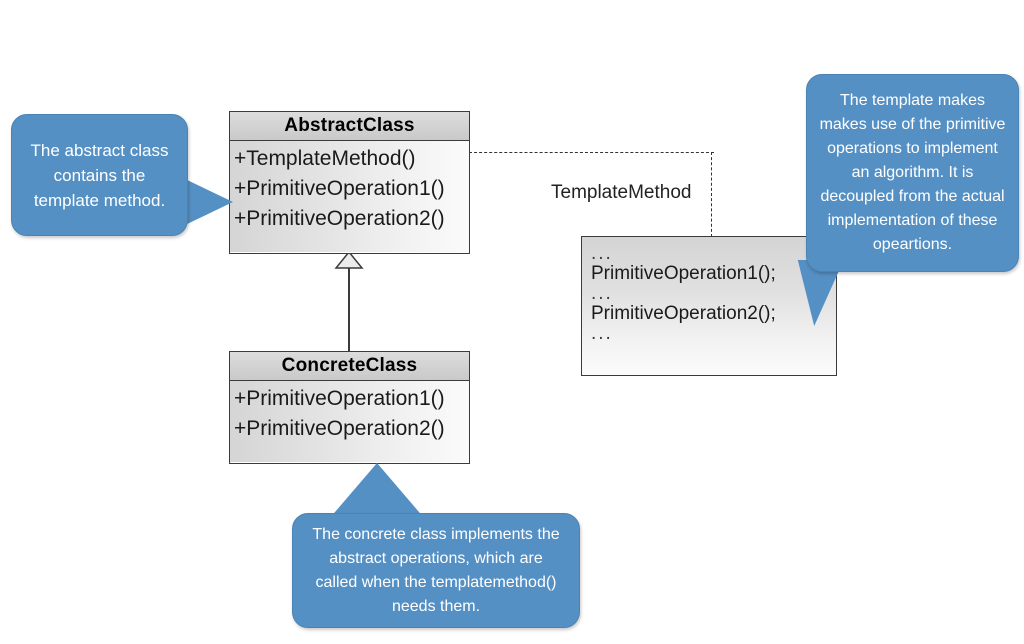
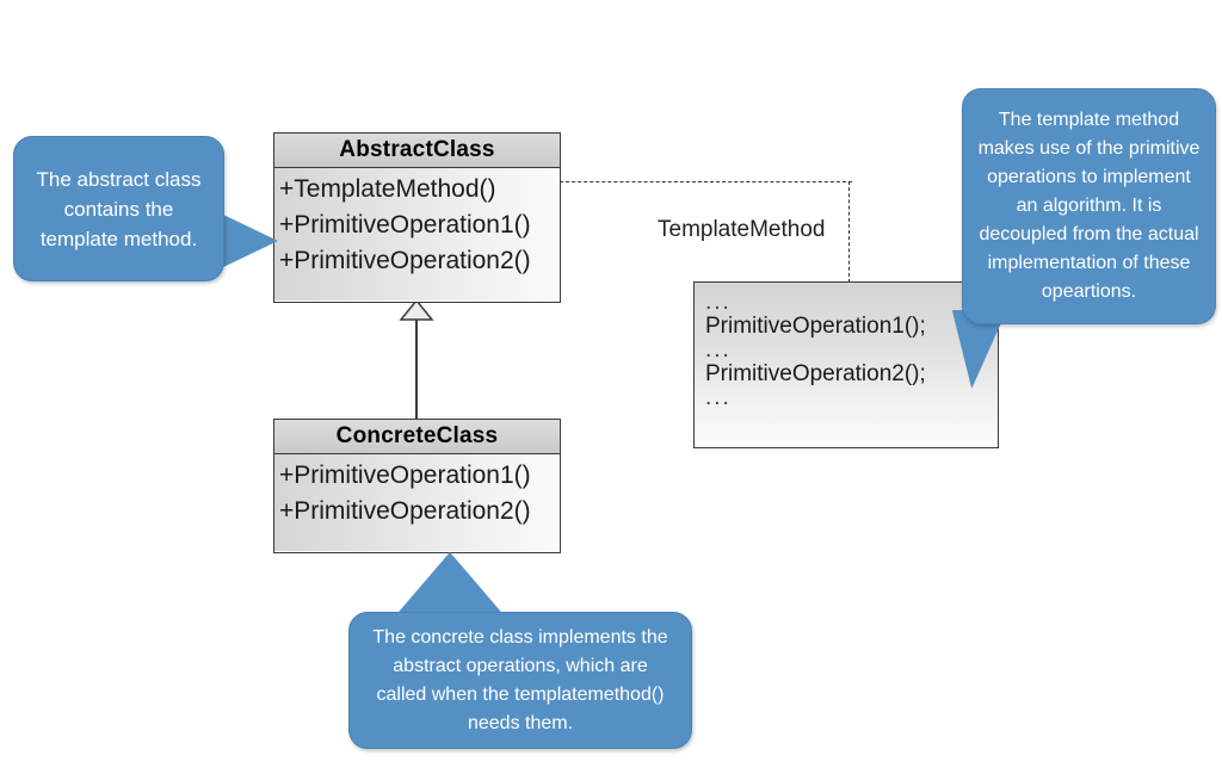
  TemplateMethod
  AbstractClass
  +TemplateMethod()
  +PrimitiveOperation1()
  +PrimitiveOperation2()
  ConcreteClass
  +PrimitiveOperation1()
  +PrimitiveOperation2()
  ...
  PrimitiveOperation1();
  ...
  PrimitiveOperation2();
  ...
  The abstract class contains the template method.
- The template makes makes use of the primitive operations to implement an algorithm. It is decoupled from the actual implementation of these opeartions.
+ The template method makes use of the primitive operations to implement an algorithm. It is decoupled from the actual implementation of these opeartions.
  The concrete class implements the abstract operations, which are called when the templatemethod() needs them.
